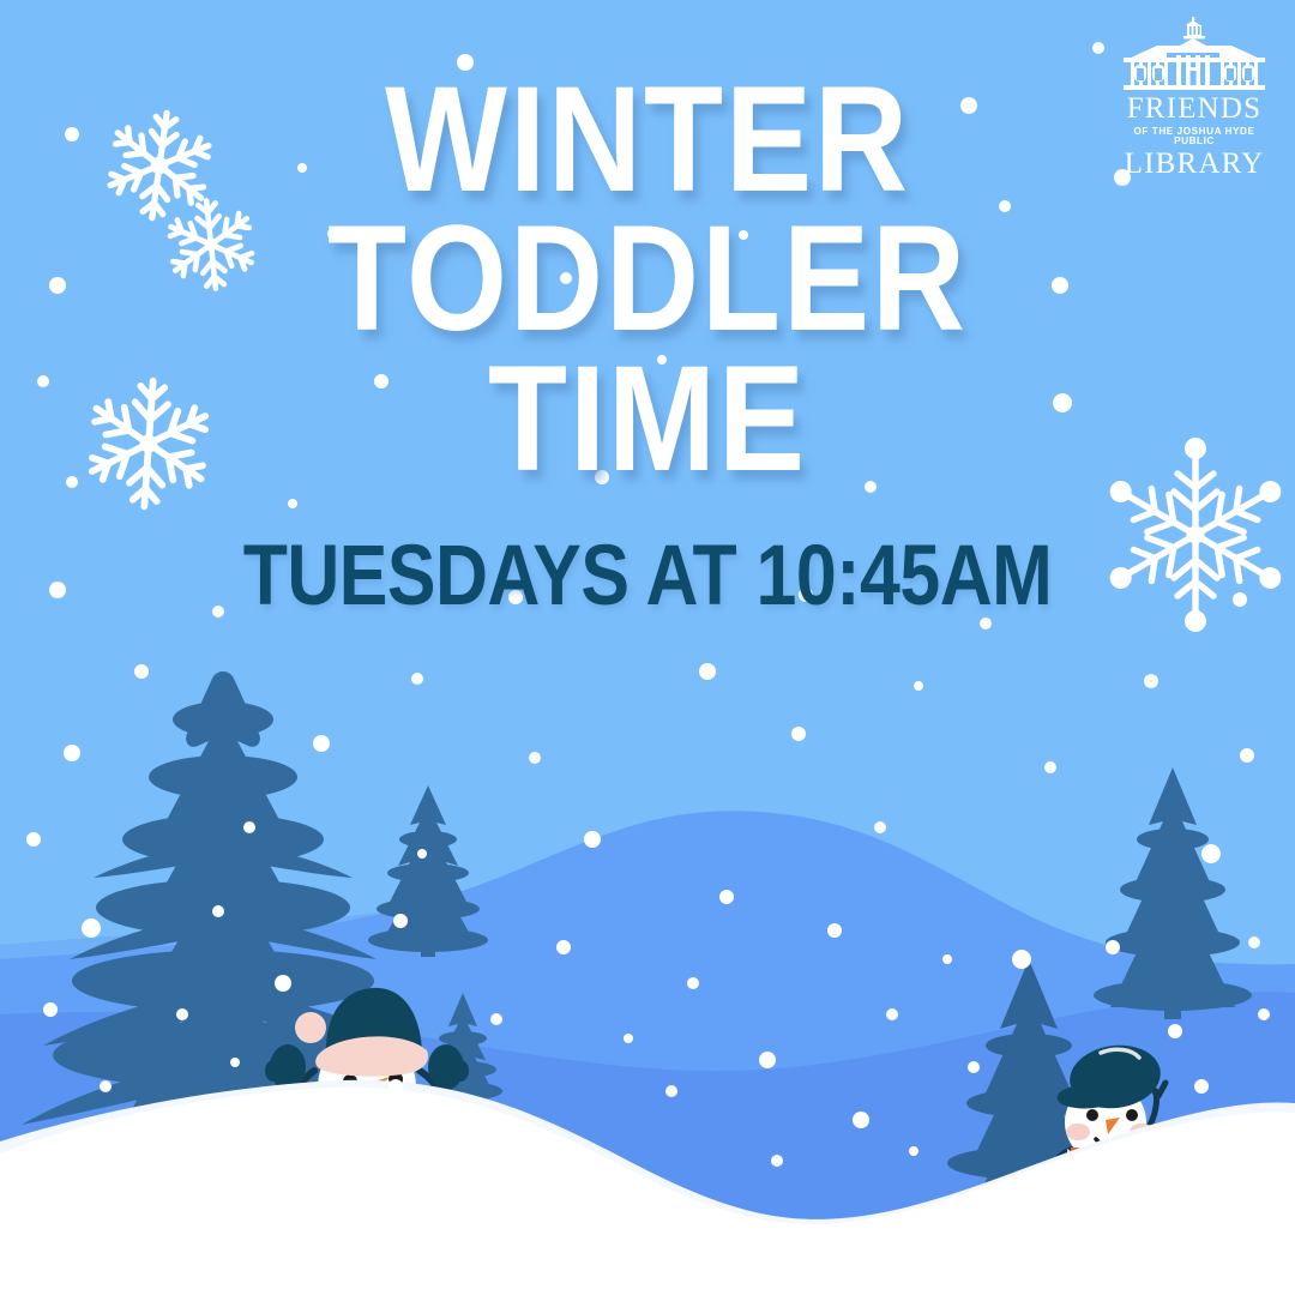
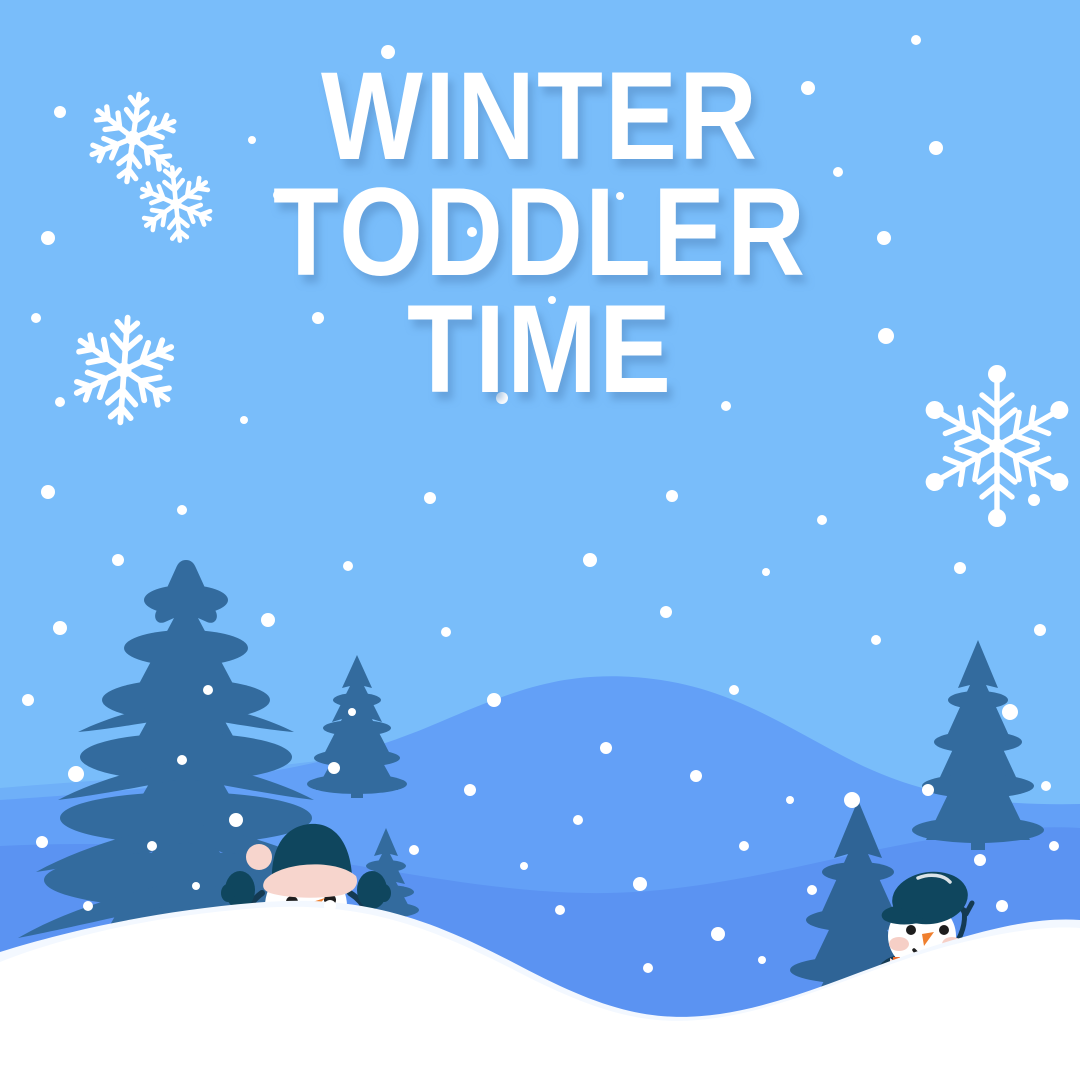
  WINTER
  TODDLER
  TIME
- TUESDAYS AT 10:45AM
- FRIENDS
- OF THE JOSHUA HYDE PUBLIC
- LIBRARY
